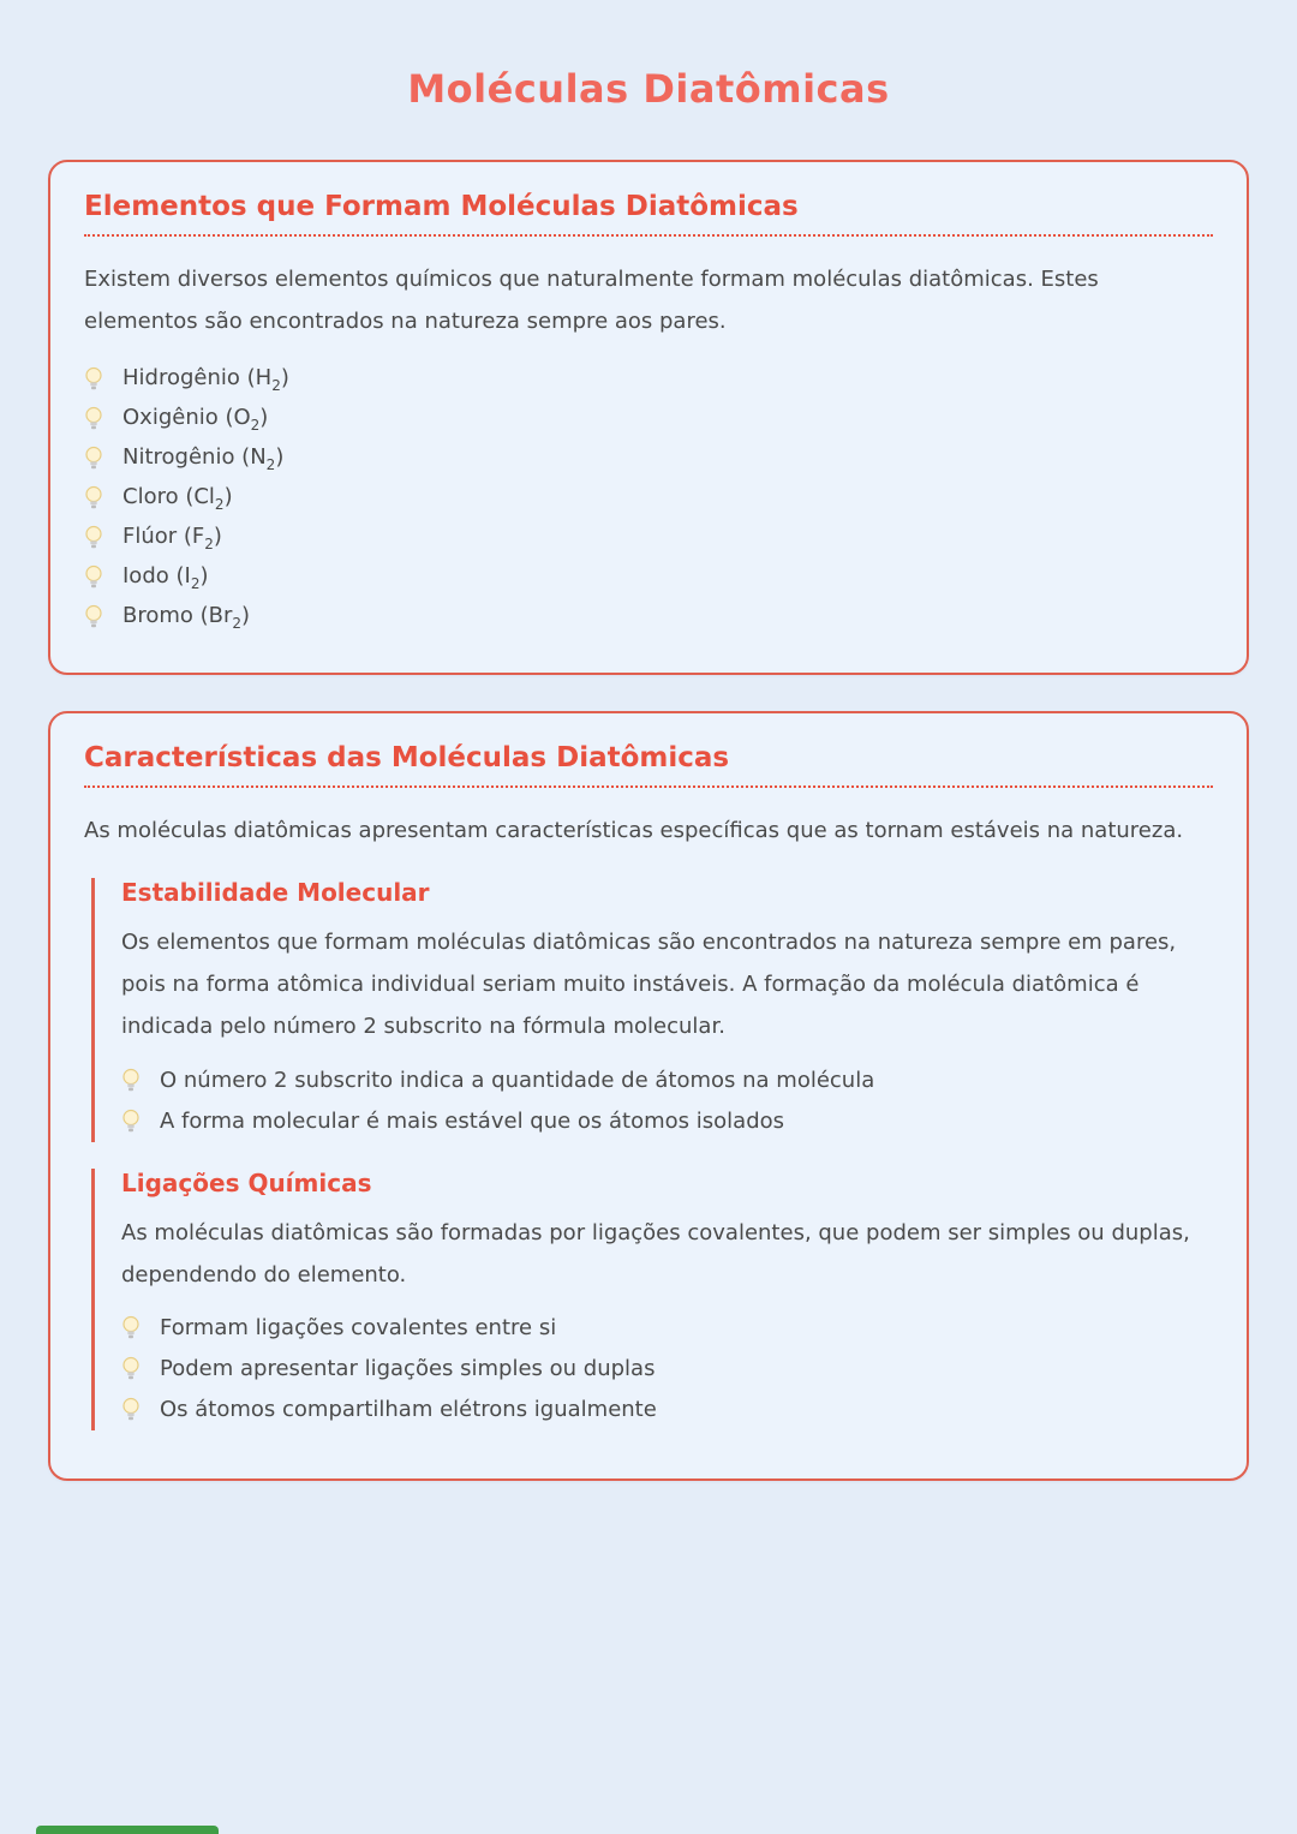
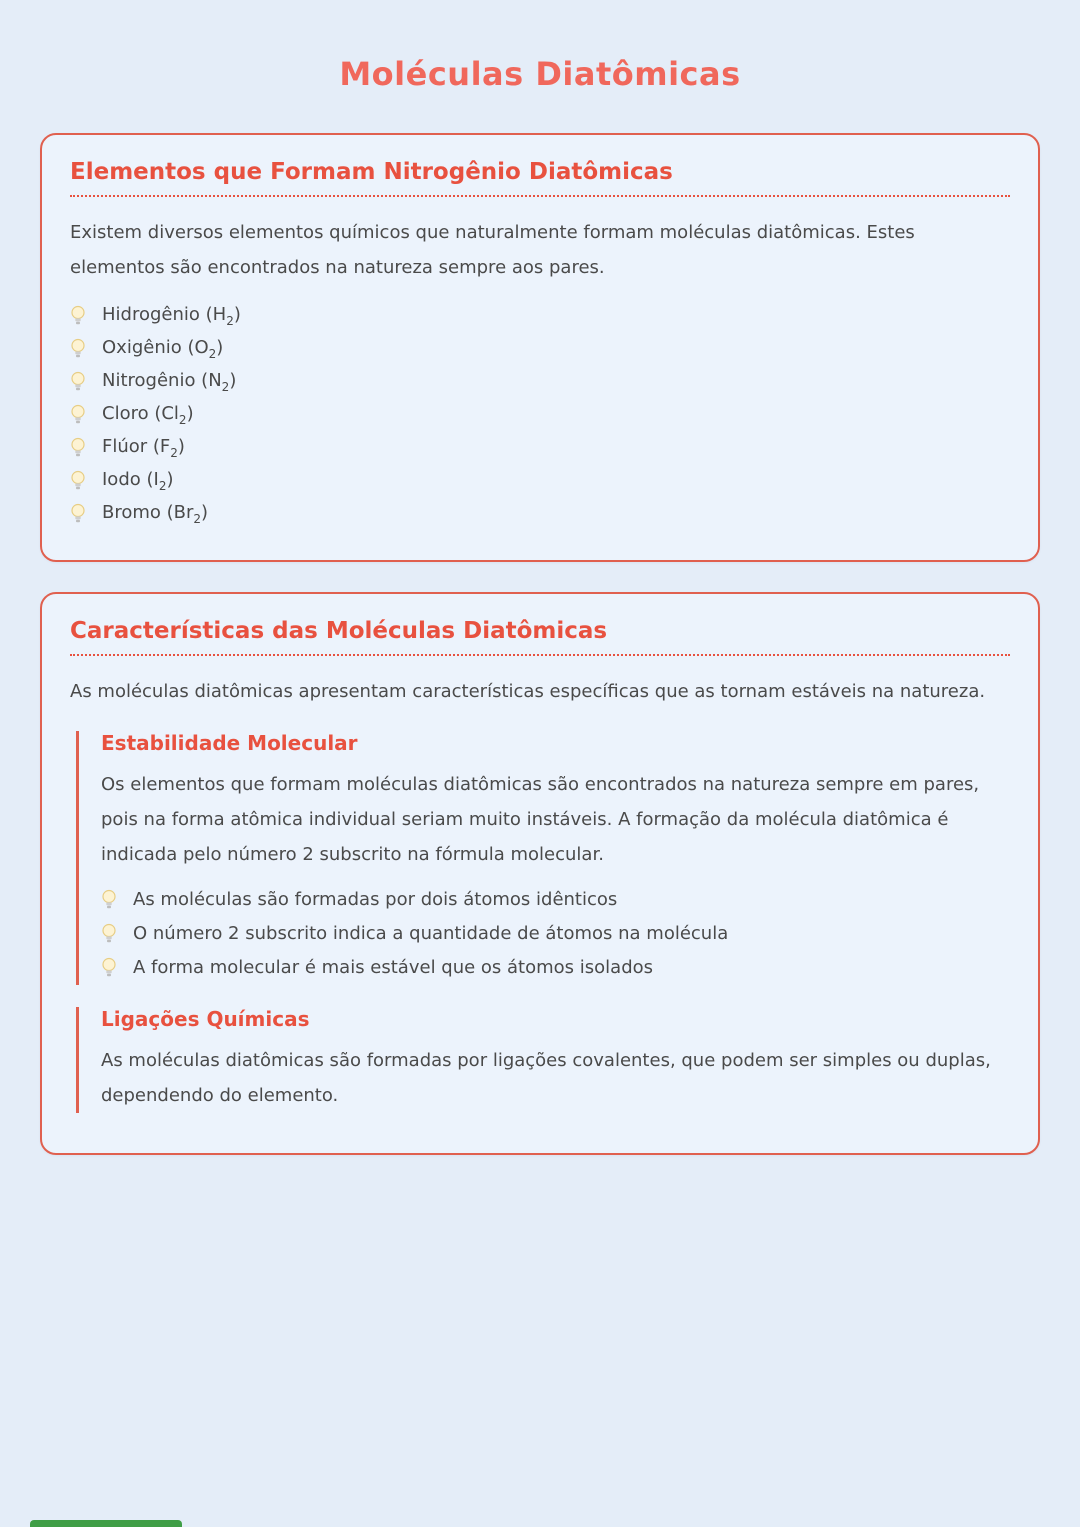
  Moléculas Diatômicas
- Elementos que Formam Moléculas Diatômicas
+ Elementos que Formam Nitrogênio Diatômicas
  Existem diversos elementos químicos que naturalmente formam moléculas diatômicas. Estes elementos são encontrados na natureza sempre aos pares.
  Hidrogênio (H2)
  Oxigênio (O2)
  Nitrogênio (N2)
  Cloro (Cl2)
  Flúor (F2)
  Iodo (I2)
  Bromo (Br2)
  Características das Moléculas Diatômicas
  As moléculas diatômicas apresentam características específicas que as tornam estáveis na natureza.
  Estabilidade Molecular
  Os elementos que formam moléculas diatômicas são encontrados na natureza sempre em pares, pois na forma atômica individual seriam muito instáveis. A formação da molécula diatômica é indicada pelo número 2 subscrito na fórmula molecular.
+ As moléculas são formadas por dois átomos idênticos
  O número 2 subscrito indica a quantidade de átomos na molécula
  A forma molecular é mais estável que os átomos isolados
  Ligações Químicas
  As moléculas diatômicas são formadas por ligações covalentes, que podem ser simples ou duplas, dependendo do elemento.
- Formam ligações covalentes entre si
- Podem apresentar ligações simples ou duplas
- Os átomos compartilham elétrons igualmente
